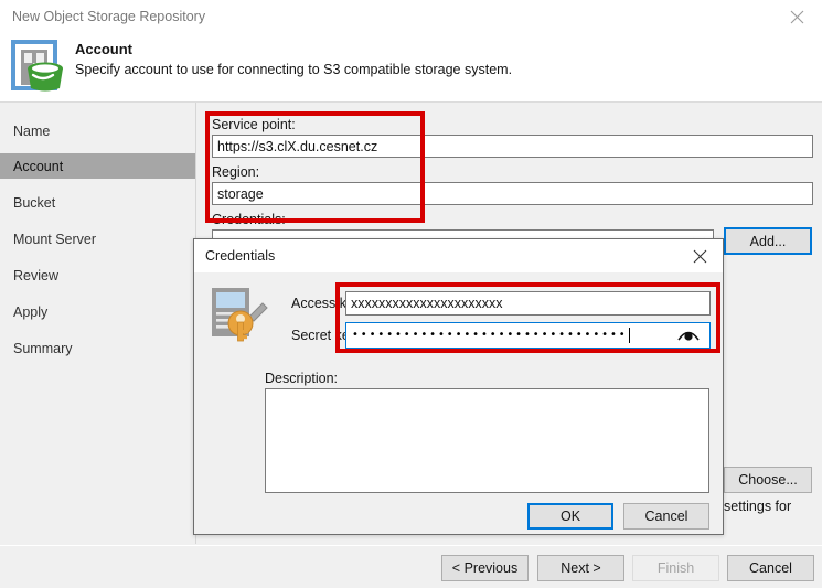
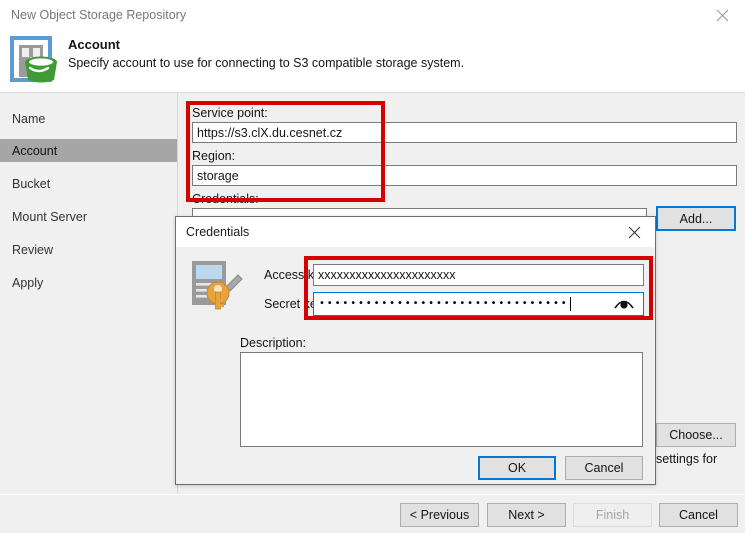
  New Object Storage Repository
  Account
  Specify account to use for connecting to S3 compatible storage system.
  Name
  Account
  Bucket
  Mount Server
  Review
  Apply
- Summary
  Service point:
  https://s3.clX.du.cesnet.cz
  Region:
  storage
  Credentials:
  Add...
  Choose...
  settings for
  Credentials
  Access k
  xxxxxxxxxxxxxxxxxxxxxx
  Secret k
  ••••••••••••••••••••••••••••••••
  Description:
  OK
  Cancel
  < Previous
  Next >
  Finish
  Cancel
